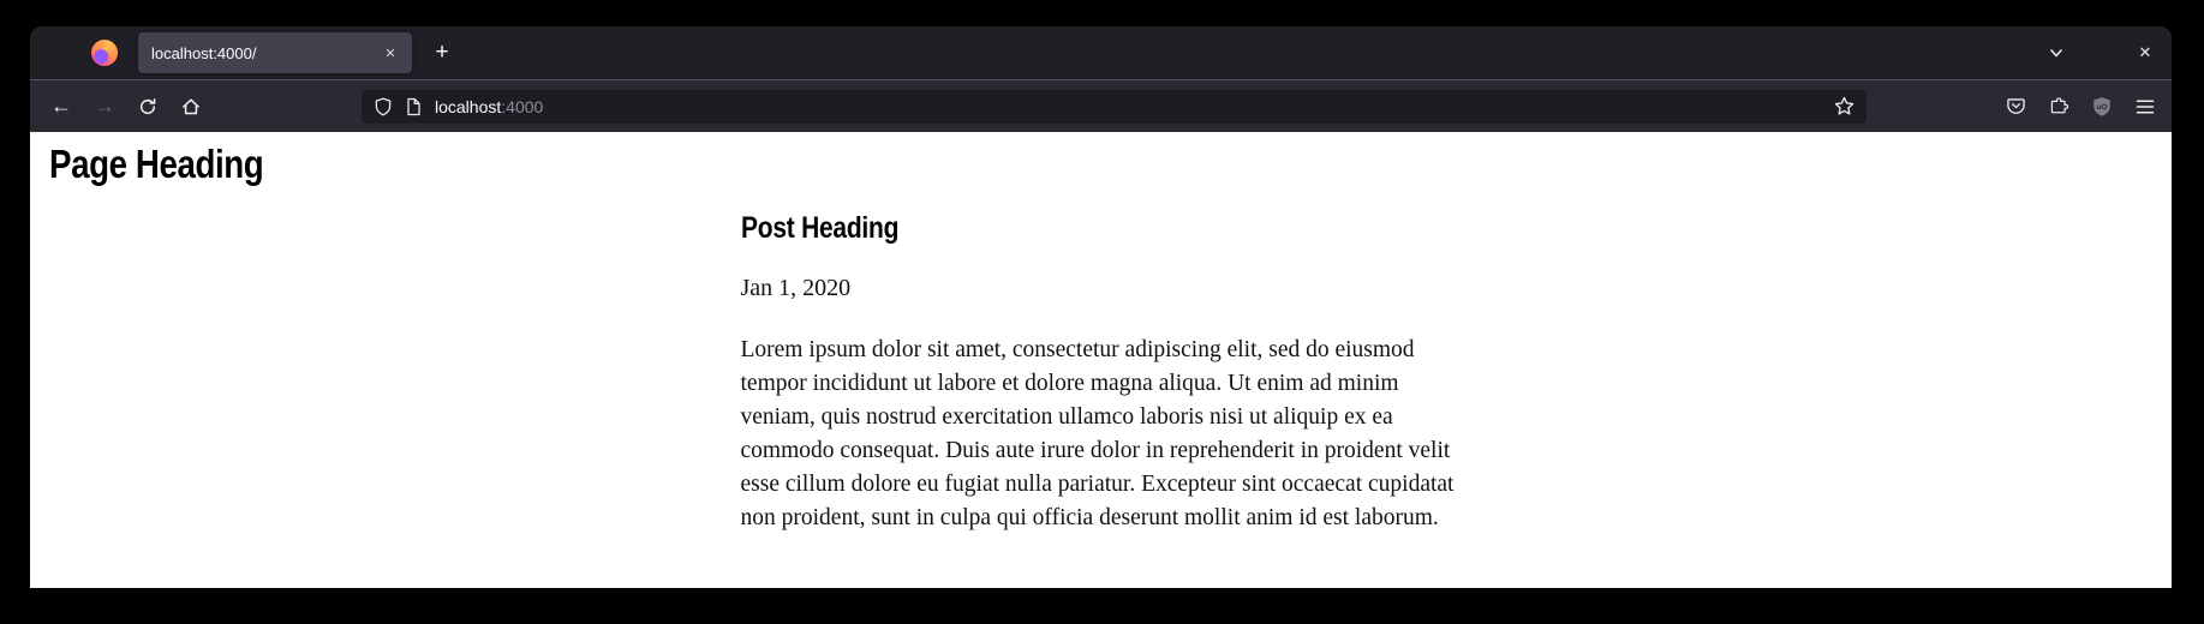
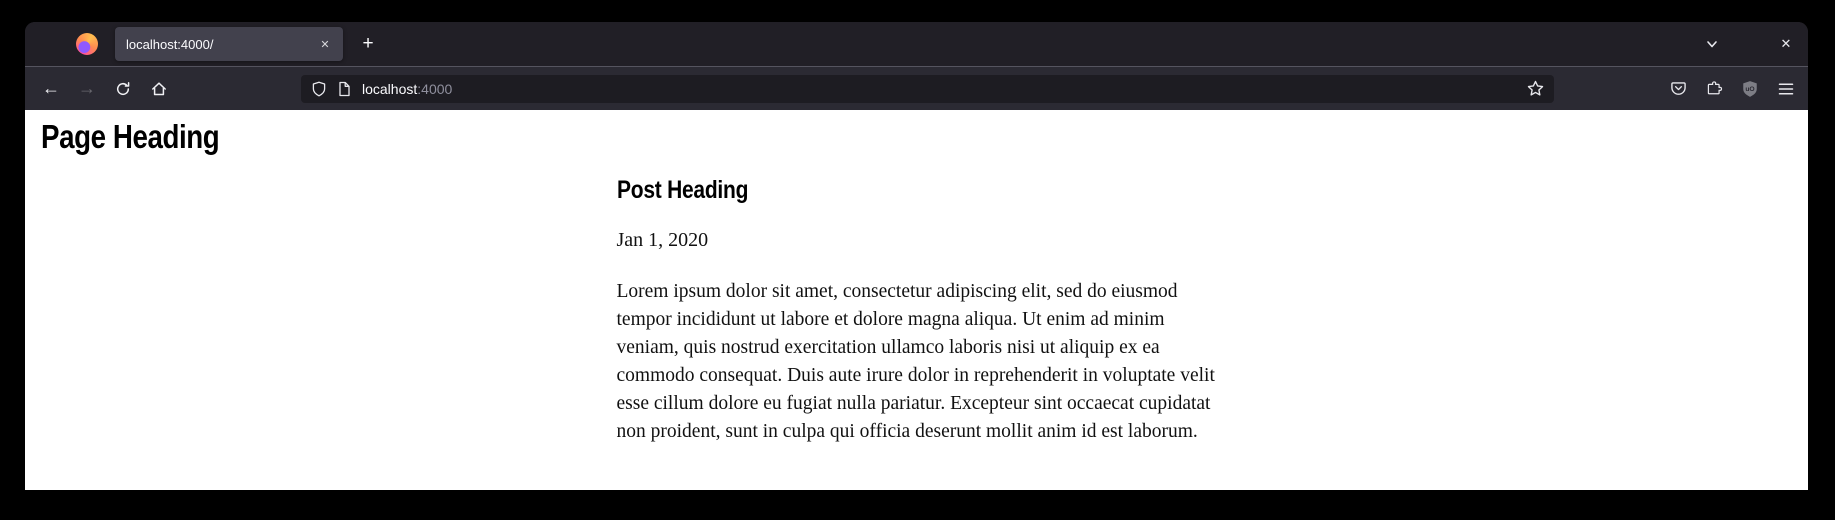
  localhost:4000/
  ✕
  +
  ✕
  ←
  →
  localhost:4000
  Page Heading
  Post Heading
  Jan 1, 2020
- Lorem ipsum dolor sit amet, consectetur adipiscing elit, sed do eiusmod tempor incididunt ut labore et dolore magna aliqua. Ut enim ad minim veniam, quis nostrud exercitation ullamco laboris nisi ut aliquip ex ea commodo consequat. Duis aute irure dolor in reprehenderit in proident velit esse cillum dolore eu fugiat nulla pariatur. Excepteur sint occaecat cupidatat non proident, sunt in culpa qui officia deserunt mollit anim id est laborum.
+ Lorem ipsum dolor sit amet, consectetur adipiscing elit, sed do eiusmod tempor incididunt ut labore et dolore magna aliqua. Ut enim ad minim veniam, quis nostrud exercitation ullamco laboris nisi ut aliquip ex ea commodo consequat. Duis aute irure dolor in reprehenderit in voluptate velit esse cillum dolore eu fugiat nulla pariatur. Excepteur sint occaecat cupidatat non proident, sunt in culpa qui officia deserunt mollit anim id est laborum.
